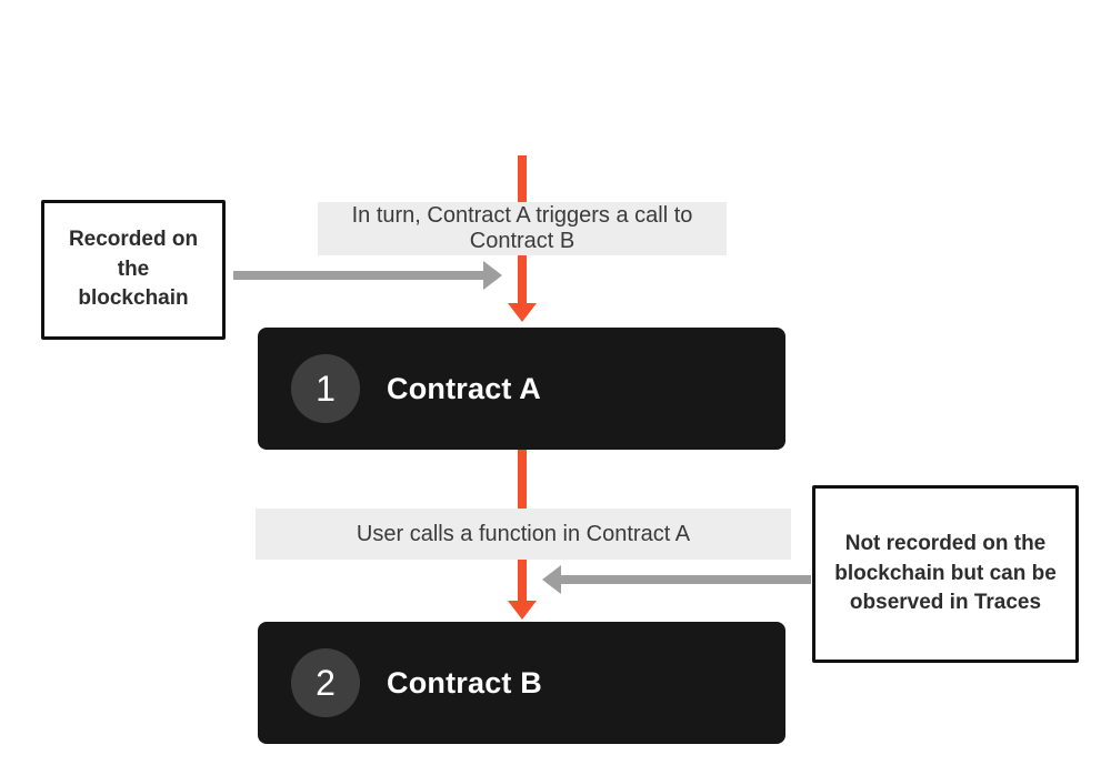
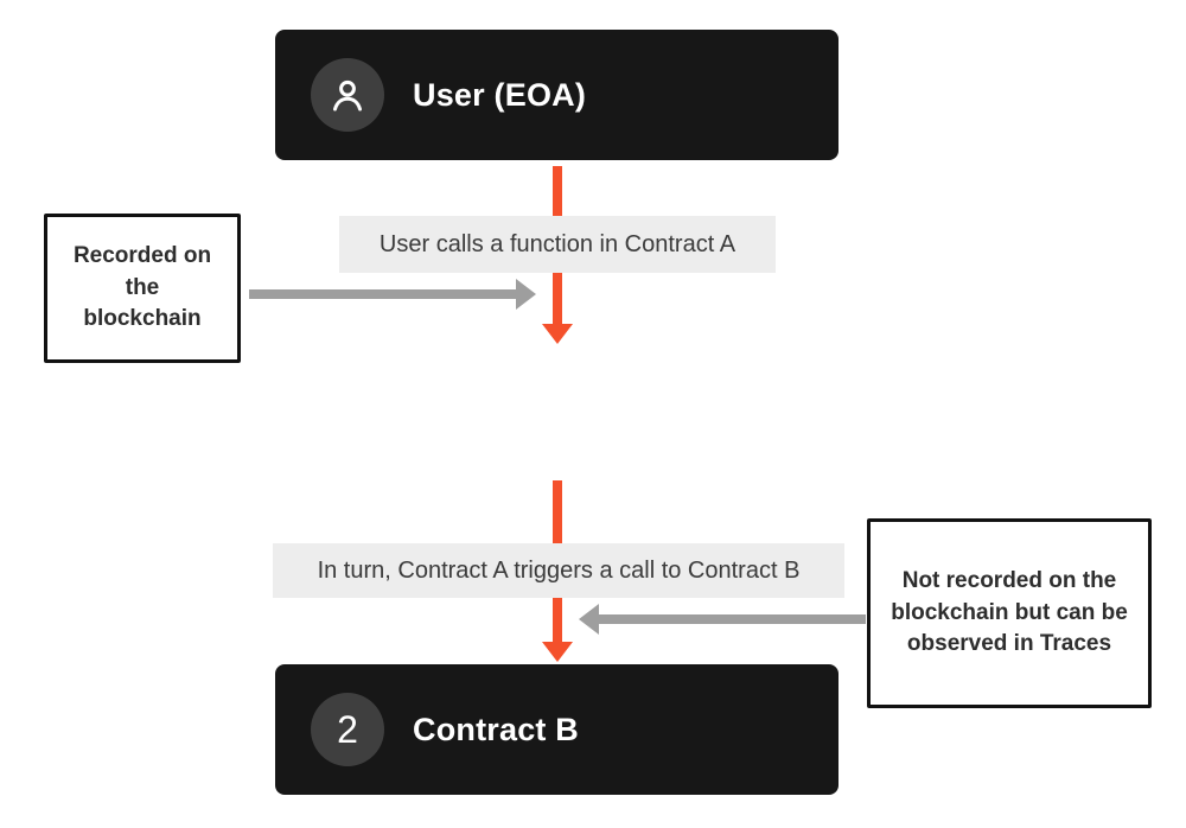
+ User (EOA)
- In turn, Contract A triggers a call to Contract B
+ User calls a function in Contract A
  Recorded on the blockchain
- 1
- Contract A
- User calls a function in Contract A
+ In turn, Contract A triggers a call to Contract B
  Not recorded on the blockchain but can be observed in Traces
  2
  Contract B
